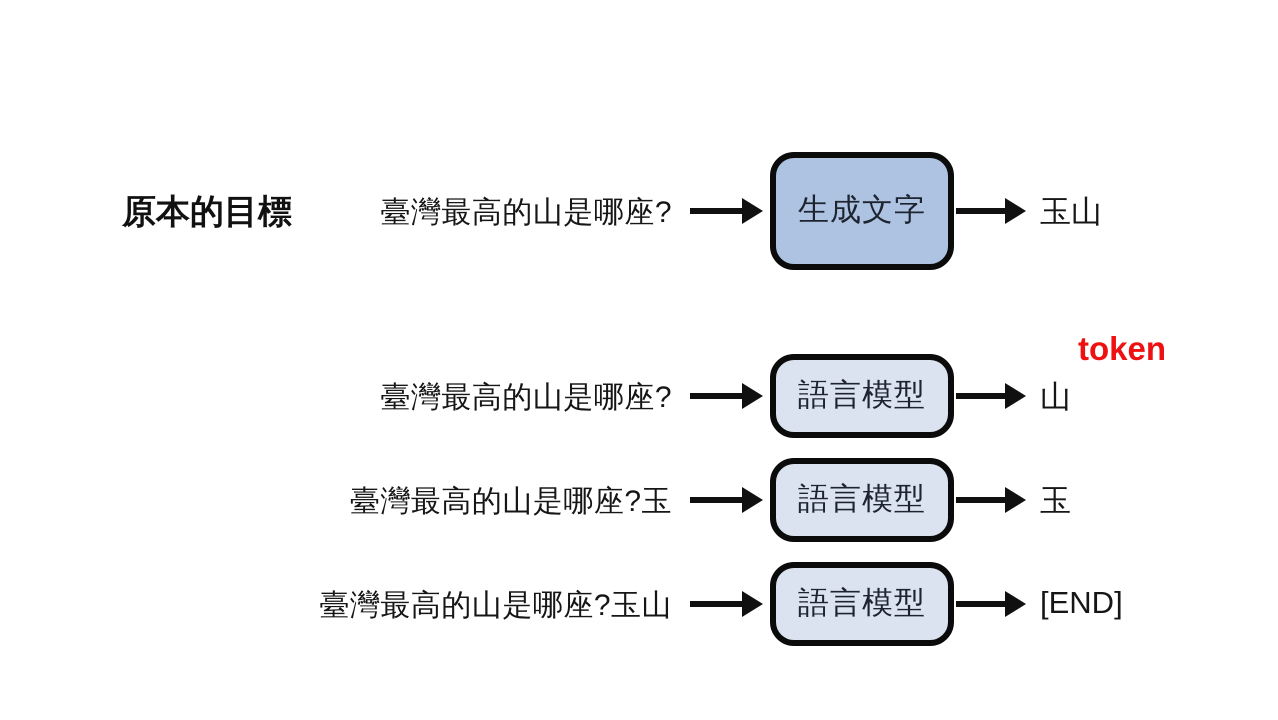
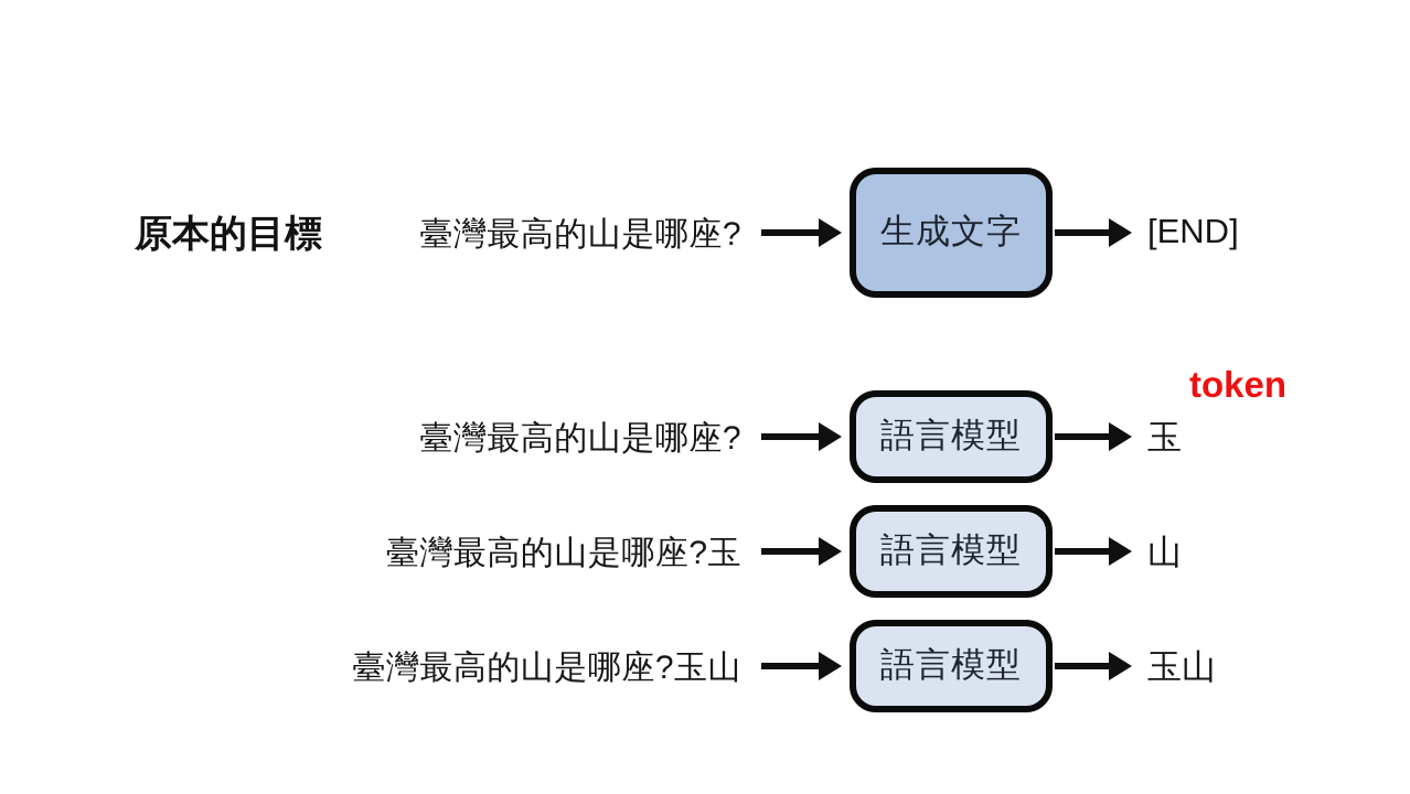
  原本的目標
  token
  臺灣最高的山是哪座?
  生成文字
- 玉山
+ [END]
  臺灣最高的山是哪座?
  語言模型
- 山
+ 玉
  臺灣最高的山是哪座?玉
  語言模型
- 玉
+ 山
  臺灣最高的山是哪座?玉山
  語言模型
- [END]
+ 玉山
